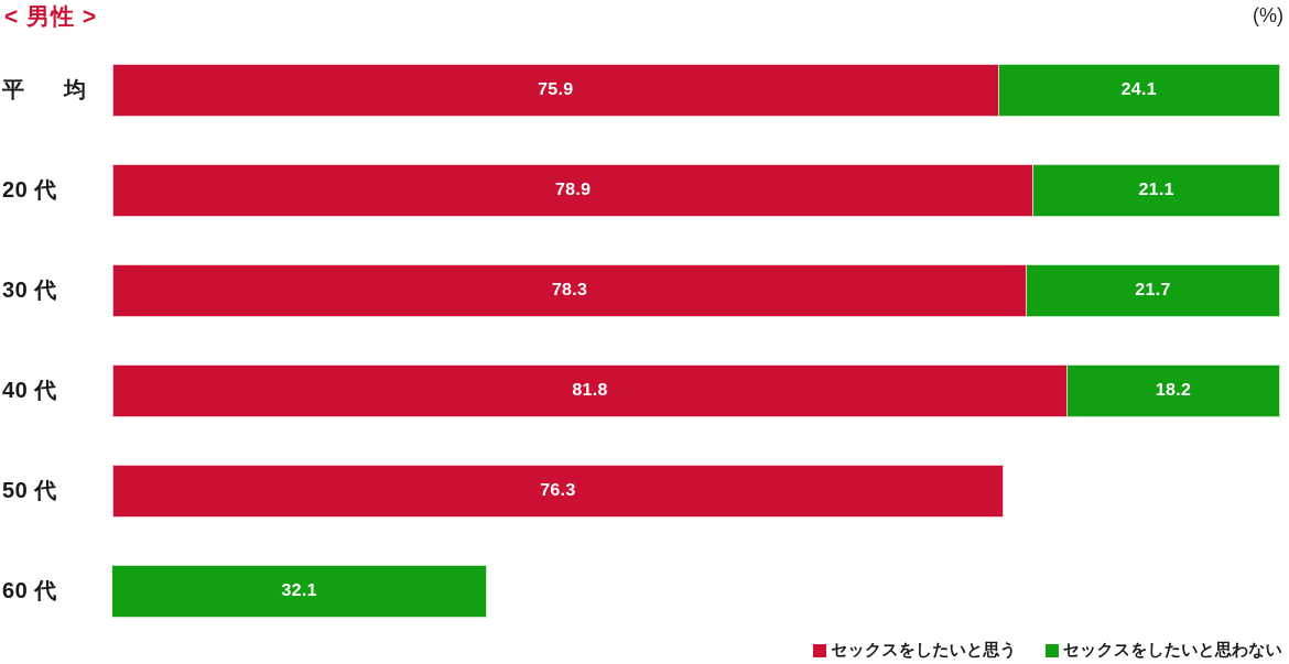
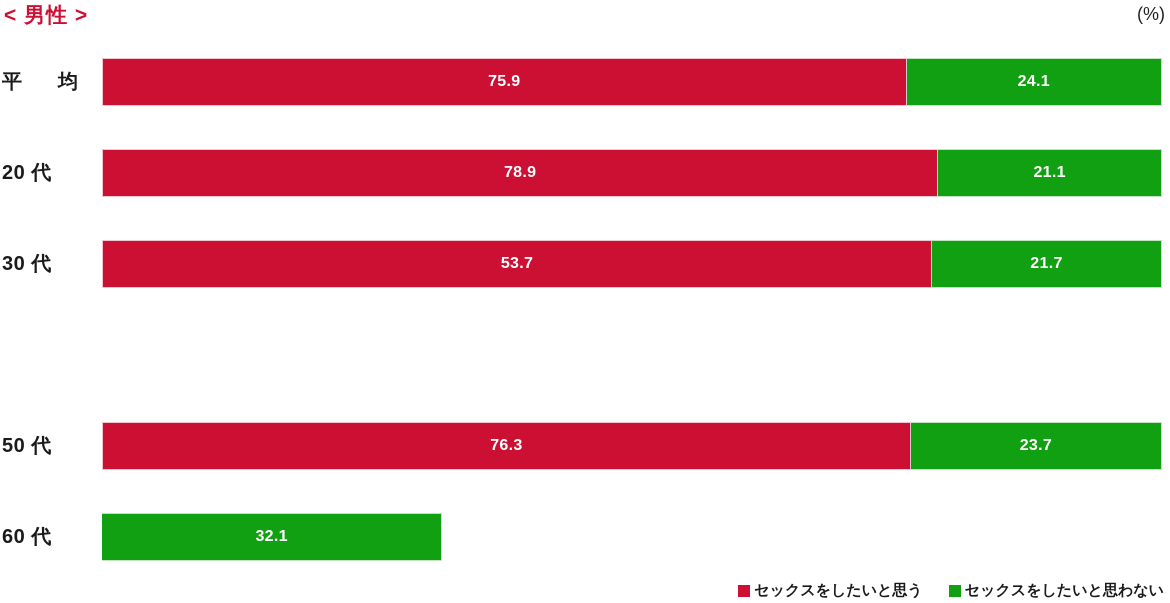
  < 男性 >
  (%)
  平 均
  75.9
  24.1
  20 代
  78.9
  21.1
  30 代
- 78.3
+ 53.7
  21.7
- 40 代
- 81.8
- 18.2
  50 代
  76.3
+ 23.7
  60 代
  32.1
  セックスをしたいと思う
  セックスをしたいと思わない
